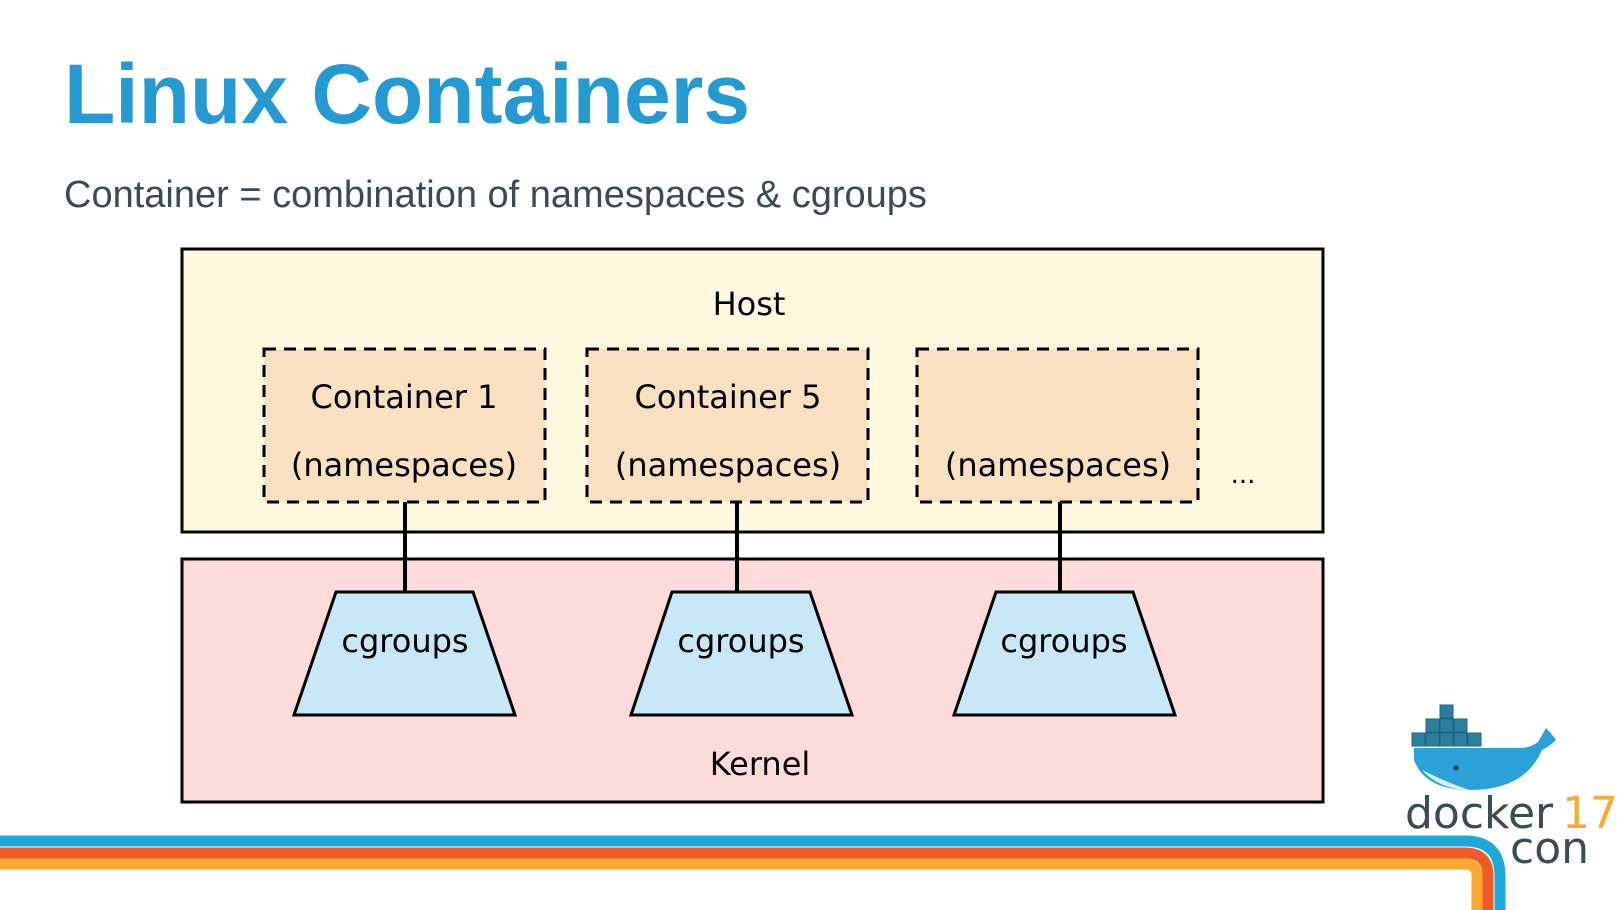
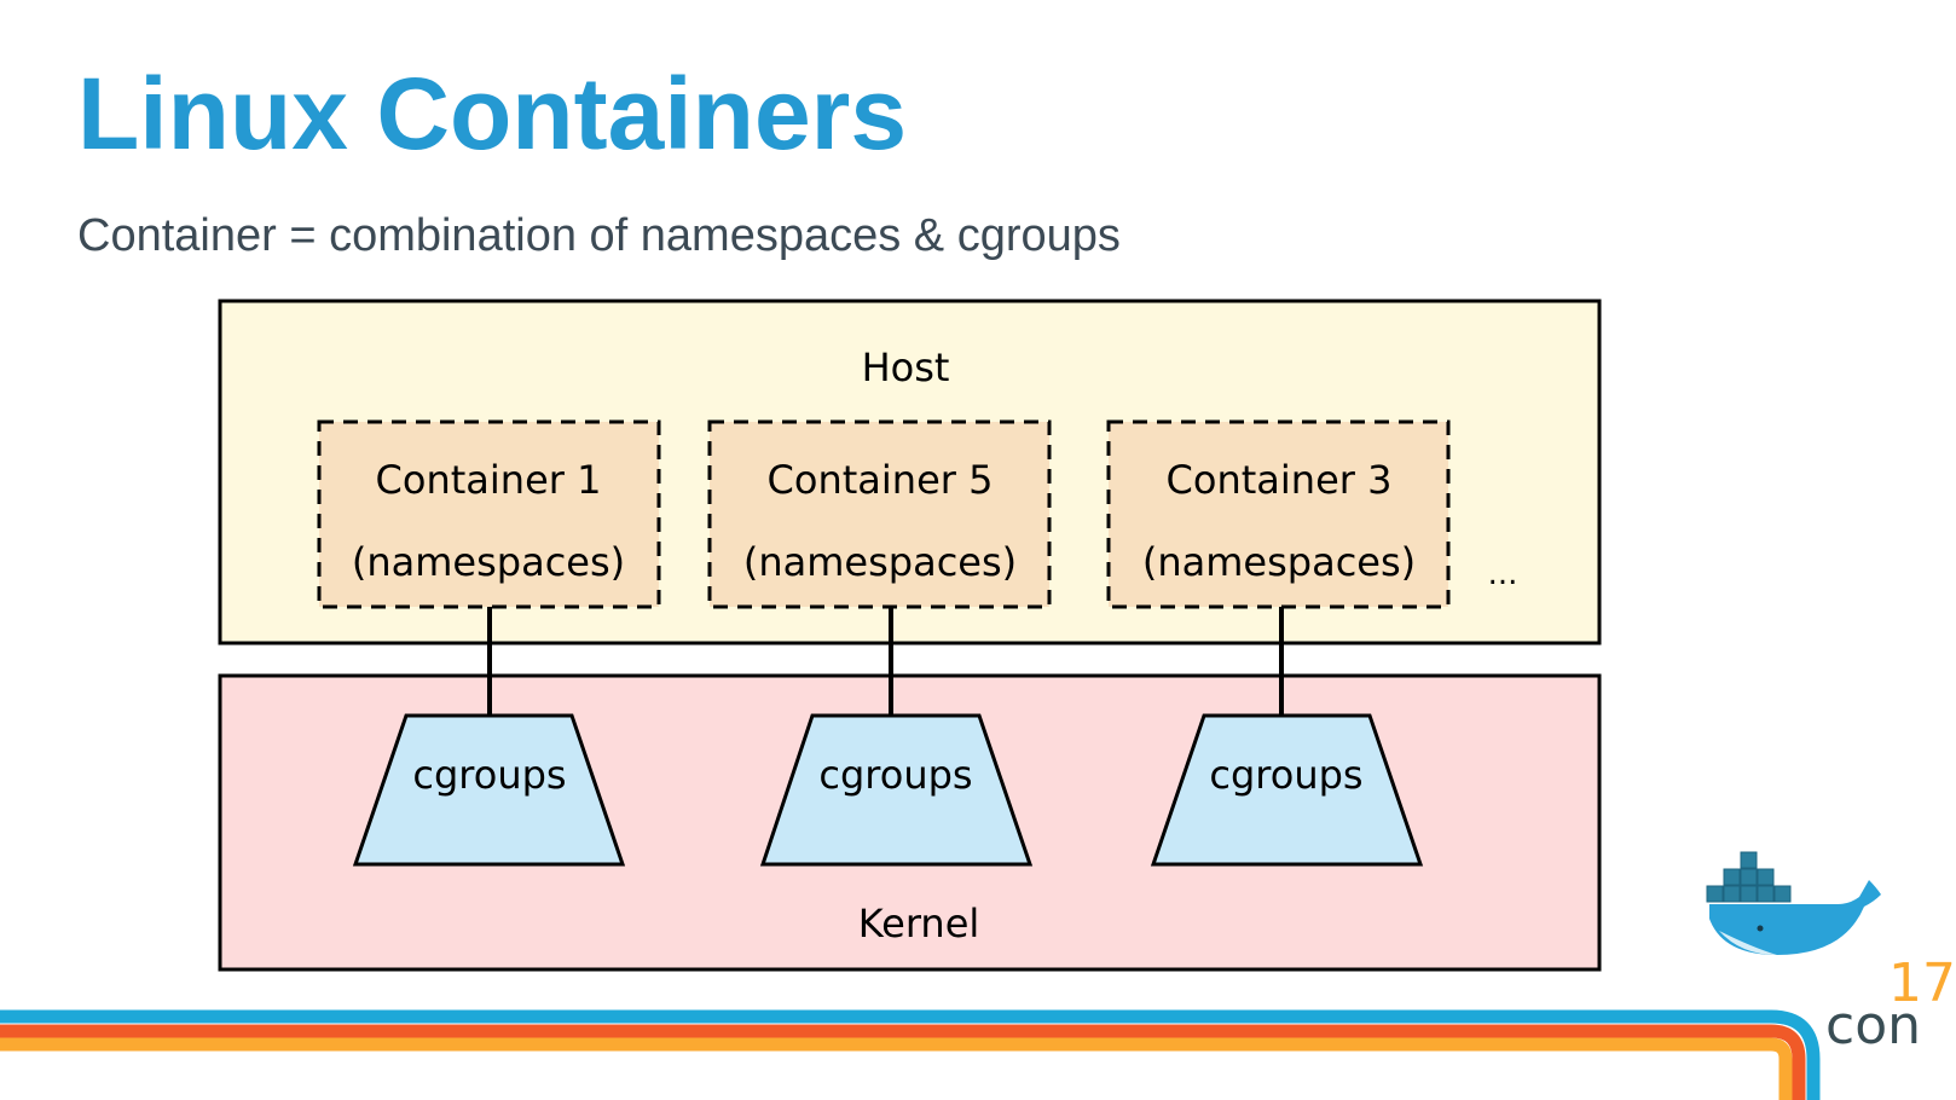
  Linux Containers
  Container = combination of namespaces & cgroups
  Host
  Kernel
  Container 1
  (namespaces)
  Container 5
  (namespaces)
+ Container 3
  (namespaces)
  ...
  cgroups
  cgroups
  cgroups
- docker
  17
  con
